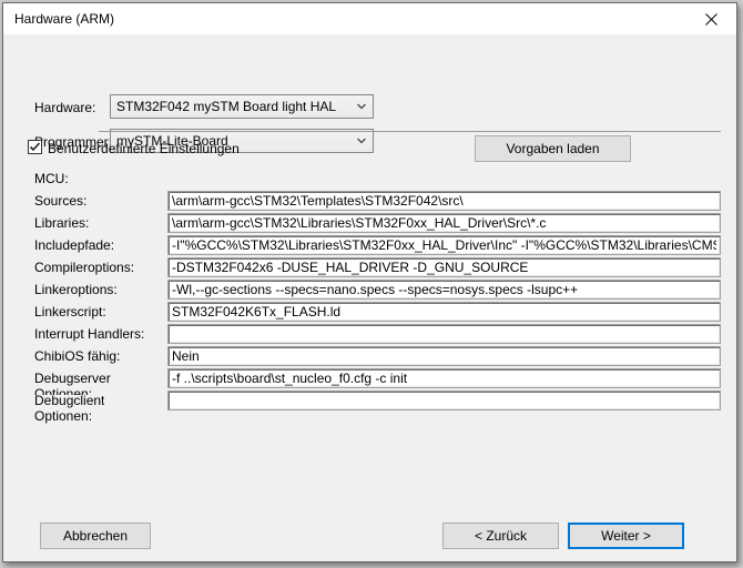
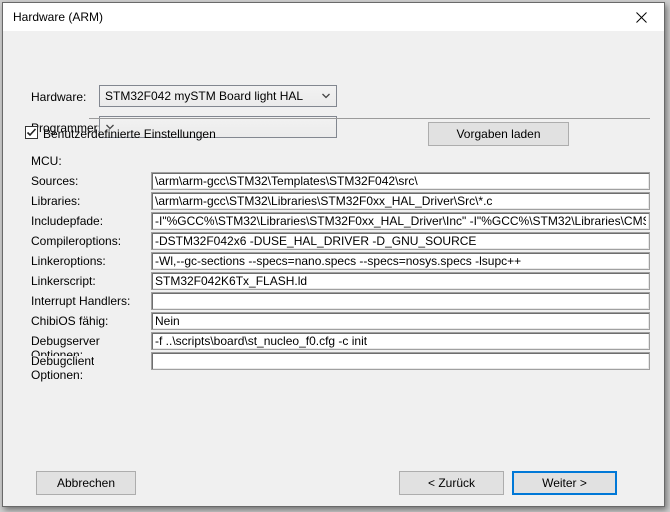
  Hardware (ARM)
  Hardware:
  STM32F042 mySTM Board light HAL
  rogrammer
- mySTM-Lite-Board
  Benutzerdefinierte Einstellungen
  Vorgaben laden
  MCU:
  Sources:
  \arm\arm-gcc\STM32\Templates\STM32F042\src\
  Libraries:
  \arm\arm-gcc\STM32\Libraries\STM32F0xx_HAL_Driver\Src\*.c
  Includepfade:
  -I"%GCC%\STM32\Libraries\STM32F0xx_HAL_Driver\Inc" -I"%GCC%\STM32\Libraries\CM
  Compileroptions:
  -DSTM32F042x6 -DUSE_HAL_DRIVER -D_GNU_SOURCE
  Linkeroptions:
  -Wl,--gc-sections --specs=nano.specs --specs=nosys.specs -lsupc++
  Linkerscript:
  STM32F042K6Tx_FLASH.ld
  Interrupt Handlers:
  ChibiOS fähig:
  Nein
  Debugserver
  Optionen:
  -f ..\scripts\board\st_nucleo_f0.cfg -c init
  Debugclient
  Optionen:
  Abbrechen
  < Zurück
  Weiter >
